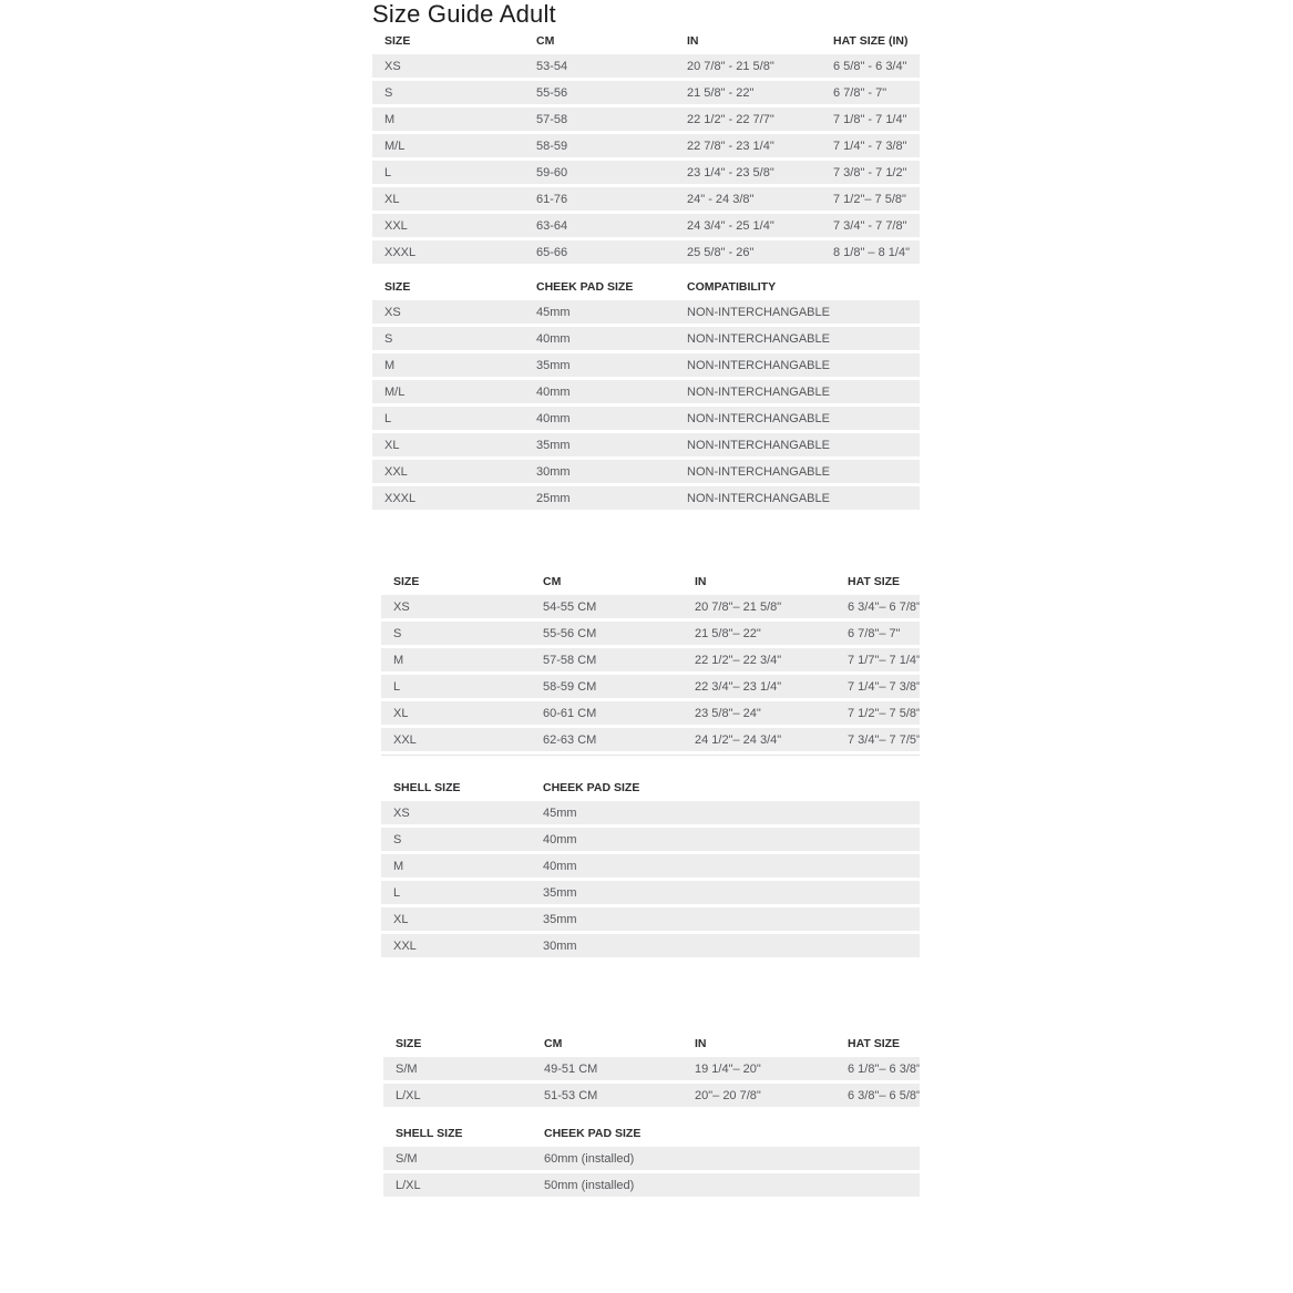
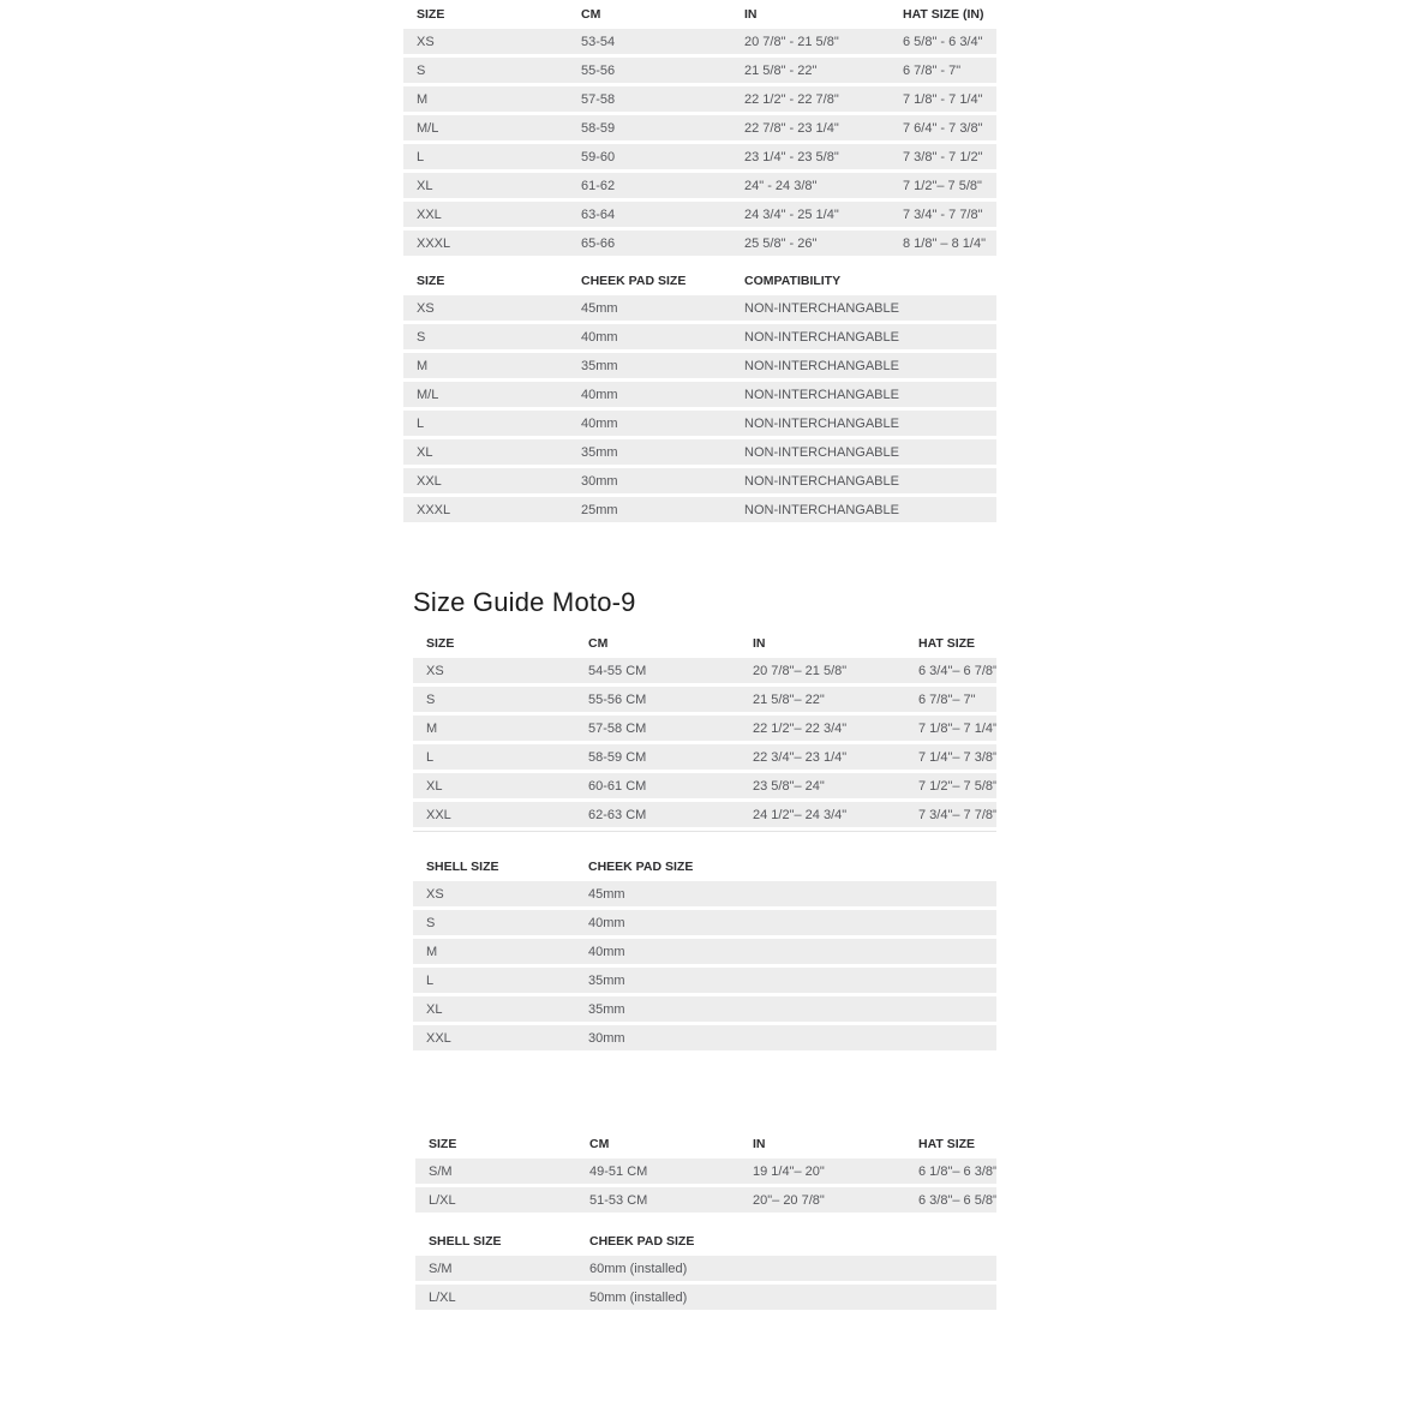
- Size Guide Adult
  SIZE
  CM
  IN
  HAT SIZE (IN)
  XS
  53-54
  20 7/8" - 21 5/8"
  6 5/8" - 6 3/4"
  S
  55-56
  21 5/8" - 22"
  6 7/8" - 7"
  M
  57-58
- 22 1/2" - 22 7/7"
+ 22 1/2" - 22 7/8"
  7 1/8" - 7 1/4"
  M/L
  58-59
  22 7/8" - 23 1/4"
- 7 1/4" - 7 3/8"
+ 7 6/4" - 7 3/8"
  L
  59-60
  23 1/4" - 23 5/8"
  7 3/8" - 7 1/2"
  XL
- 61-76
+ 61-62
  24" - 24 3/8"
  7 1/2"– 7 5/8"
  XXL
  63-64
  24 3/4" - 25 1/4"
  7 3/4" - 7 7/8"
  XXXL
  65-66
  25 5/8" - 26"
  8 1/8" – 8 1/4"
  SIZE
  CHEEK PAD SIZE
  COMPATIBILITY
  XS
  45mm
  NON-INTERCHANGABLE
  S
  40mm
  NON-INTERCHANGABLE
  M
  35mm
  NON-INTERCHANGABLE
  M/L
  40mm
  NON-INTERCHANGABLE
  L
  40mm
  NON-INTERCHANGABLE
  XL
  35mm
  NON-INTERCHANGABLE
  XXL
  30mm
  NON-INTERCHANGABLE
  XXXL
  25mm
  NON-INTERCHANGABLE
+ Size Guide Moto-9
  SIZE
  CM
  IN
  HAT SIZE
  XS
  54-55 CM
  20 7/8"– 21 5/8"
  6 3/4"– 6 7/8"
  S
  55-56 CM
  21 5/8"– 22"
  6 7/8"– 7"
  M
  57-58 CM
  22 1/2"– 22 3/4"
- 7 1/7"– 7 1/4"
+ 7 1/8"– 7 1/4"
  L
  58-59 CM
  22 3/4"– 23 1/4"
  7 1/4"– 7 3/8"
  XL
  60-61 CM
  23 5/8"– 24"
  7 1/2"– 7 5/8"
  XXL
  62-63 CM
  24 1/2"– 24 3/4"
- 7 3/4"– 7 7/5"
+ 7 3/4"– 7 7/8"
  SHELL SIZE
  CHEEK PAD SIZE
  XS
  45mm
  S
  40mm
  M
  40mm
  L
  35mm
  XL
  35mm
  XXL
  30mm
  SIZE
  CM
  IN
  HAT SIZE
  S/M
  49-51 CM
  19 1/4"– 20"
  6 1/8"– 6 3/8"
  L/XL
  51-53 CM
  20"– 20 7/8"
  6 3/8"– 6 5/8"
  SHELL SIZE
  CHEEK PAD SIZE
  S/M
  60mm (installed)
  L/XL
  50mm (installed)
